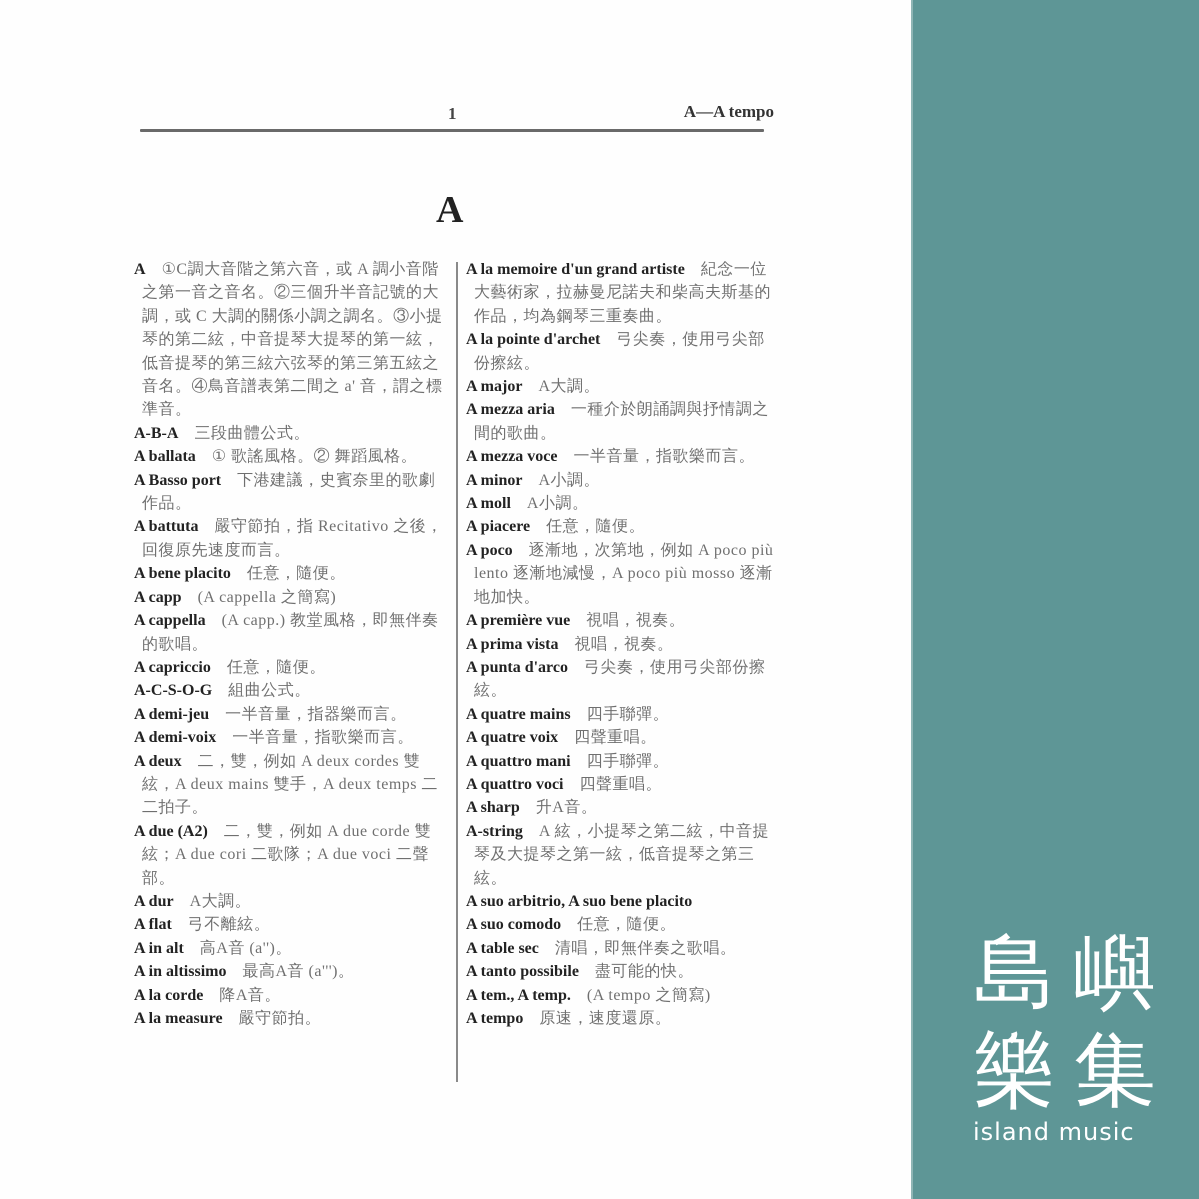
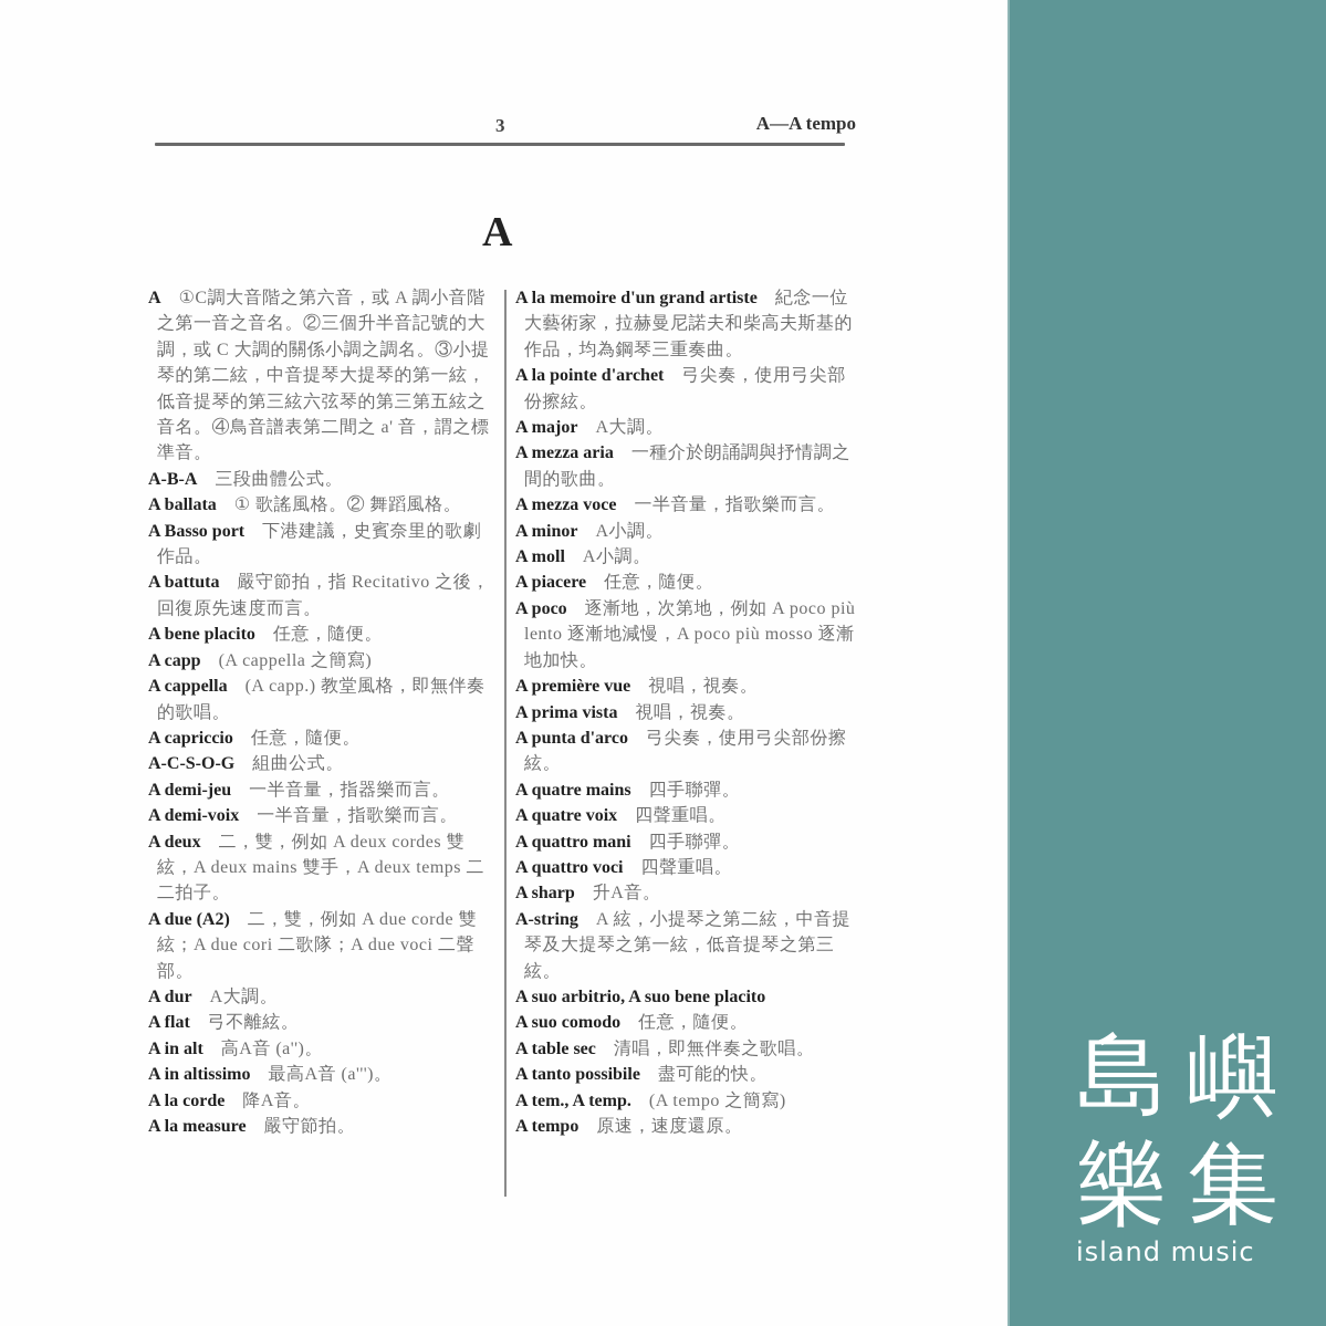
- 1
+ 3
  A—A tempo
  A
  A ①C調大音階之第六音，或 A 調小音階之第一音之音名。②三個升半音記號的大調，或 C 大調的關係小調之調名。③小提琴的第二絃，中音提琴大提琴的第一絃，低音提琴的第三絃六弦琴的第三第五絃之音名。④鳥音譜表第二間之 a' 音，謂之標準音。
  A-B-A 三段曲體公式。
  A ballata ① 歌謠風格。② 舞蹈風格。
  A Basso port 下港建議，史賓奈里的歌劇作品。
  A battuta 嚴守節拍，指 Recitativo 之後，回復原先速度而言。
  A bene placito 任意，隨便。
  A capp (A cappella 之簡寫)
  A cappella (A capp.) 教堂風格，即無伴奏的歌唱。
  A capriccio 任意，隨便。
  A-C-S-O-G 組曲公式。
  A demi-jeu 一半音量，指器樂而言。
  A demi-voix 一半音量，指歌樂而言。
  A deux 二，雙，例如 A deux cordes 雙絃，A deux mains 雙手，A deux temps 二二拍子。
  A due (A2) 二，雙，例如 A due corde 雙絃；A due cori 二歌隊；A due voci 二聲部。
  A dur A大調。
  A flat 弓不離絃。
  A in alt 高A音 (a'')。
  A in altissimo 最高A音 (a''')。
  A la corde 降A音。
  A la measure 嚴守節拍。
  A la memoire d'un grand artiste 紀念一位大藝術家，拉赫曼尼諾夫和柴高夫斯基的作品，均為鋼琴三重奏曲。
  A la pointe d'archet 弓尖奏，使用弓尖部份擦絃。
  A major A大調。
  A mezza aria 一種介於朗誦調與抒情調之間的歌曲。
  A mezza voce 一半音量，指歌樂而言。
  A minor A小調。
  A moll A小調。
  A piacere 任意，隨便。
  A poco 逐漸地，次第地，例如 A poco più lento 逐漸地減慢，A poco più mosso 逐漸地加快。
  A première vue 視唱，視奏。
  A prima vista 視唱，視奏。
  A punta d'arco 弓尖奏，使用弓尖部份擦絃。
  A quatre mains 四手聯彈。
  A quatre voix 四聲重唱。
  A quattro mani 四手聯彈。
  A quattro voci 四聲重唱。
  A sharp 升A音。
  A-string A 絃，小提琴之第二絃，中音提琴及大提琴之第一絃，低音提琴之第三絃。
  A suo arbitrio, A suo bene placito
  A suo comodo 任意，隨便。
  A table sec 清唱，即無伴奏之歌唱。
  A tanto possibile 盡可能的快。
  A tem., A temp. (A tempo 之簡寫)
  A tempo 原速，速度還原。
  島
  嶼
  樂
  集
  island music
